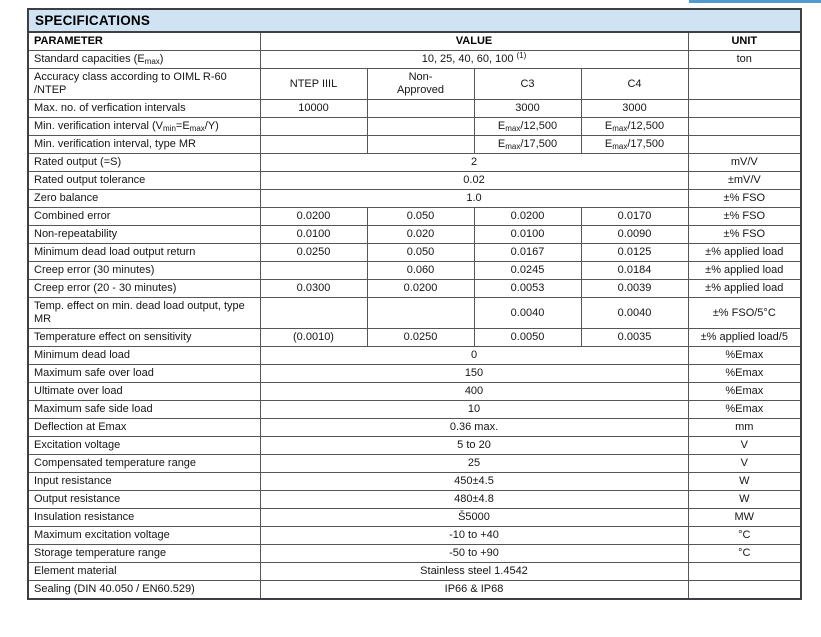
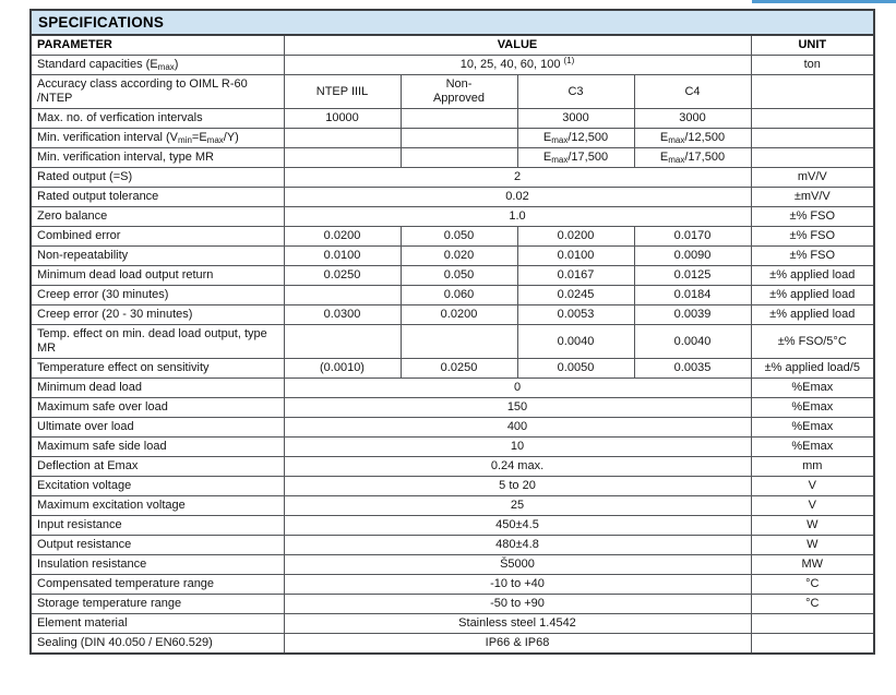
  SPECIFICATIONS
  PARAMETER	VALUE	UNIT
  Standard capacities (Emax)	10, 25, 40, 60, 100 (1)	ton
  Accuracy class according to OIML R-60 /NTEP	NTEP IIIL	Non- Approved	C3	C4
  Max. no. of verfication intervals	10000		3000	3000
  Min. verification interval (Vmin=Emax/Y)			Emax/12,500	Emax/12,500
  Min. verification interval, type MR			Emax/17,500	Emax/17,500
  Rated output (=S)	2	mV/V
  Rated output tolerance	0.02	±mV/V
  Zero balance	1.0	±% FSO
  Combined error	0.0200	0.050	0.0200	0.0170	±% FSO
  Non-repeatability	0.0100	0.020	0.0100	0.0090	±% FSO
  Minimum dead load output return	0.0250	0.050	0.0167	0.0125	±% applied load
  Creep error (30 minutes)		0.060	0.0245	0.0184	±% applied load
  Creep error (20 - 30 minutes)	0.0300	0.0200	0.0053	0.0039	±% applied load
  Temp. effect on min. dead load output, type MR			0.0040	0.0040	±% FSO/5°C
  Temperature effect on sensitivity	(0.0010)	0.0250	0.0050	0.0035	±% applied load/5
  Minimum dead load	0	%Emax
  Maximum safe over load	150	%Emax
  Ultimate over load	400	%Emax
  Maximum safe side load	10	%Emax
- Deflection at Emax	0.36 max.	mm
+ Deflection at Emax	0.24 max.	mm
  Excitation voltage	5 to 20	V
- Compensated temperature range	25	V
+ Maximum excitation voltage	25	V
  Input resistance	450±4.5	W
  Output resistance	480±4.8	W
  Insulation resistance	Š5000	MW
- Maximum excitation voltage	-10 to +40	°C
+ Compensated temperature range	-10 to +40	°C
  Storage temperature range	-50 to +90	°C
  Element material	Stainless steel 1.4542
  Sealing (DIN 40.050 / EN60.529)	IP66 & IP68
